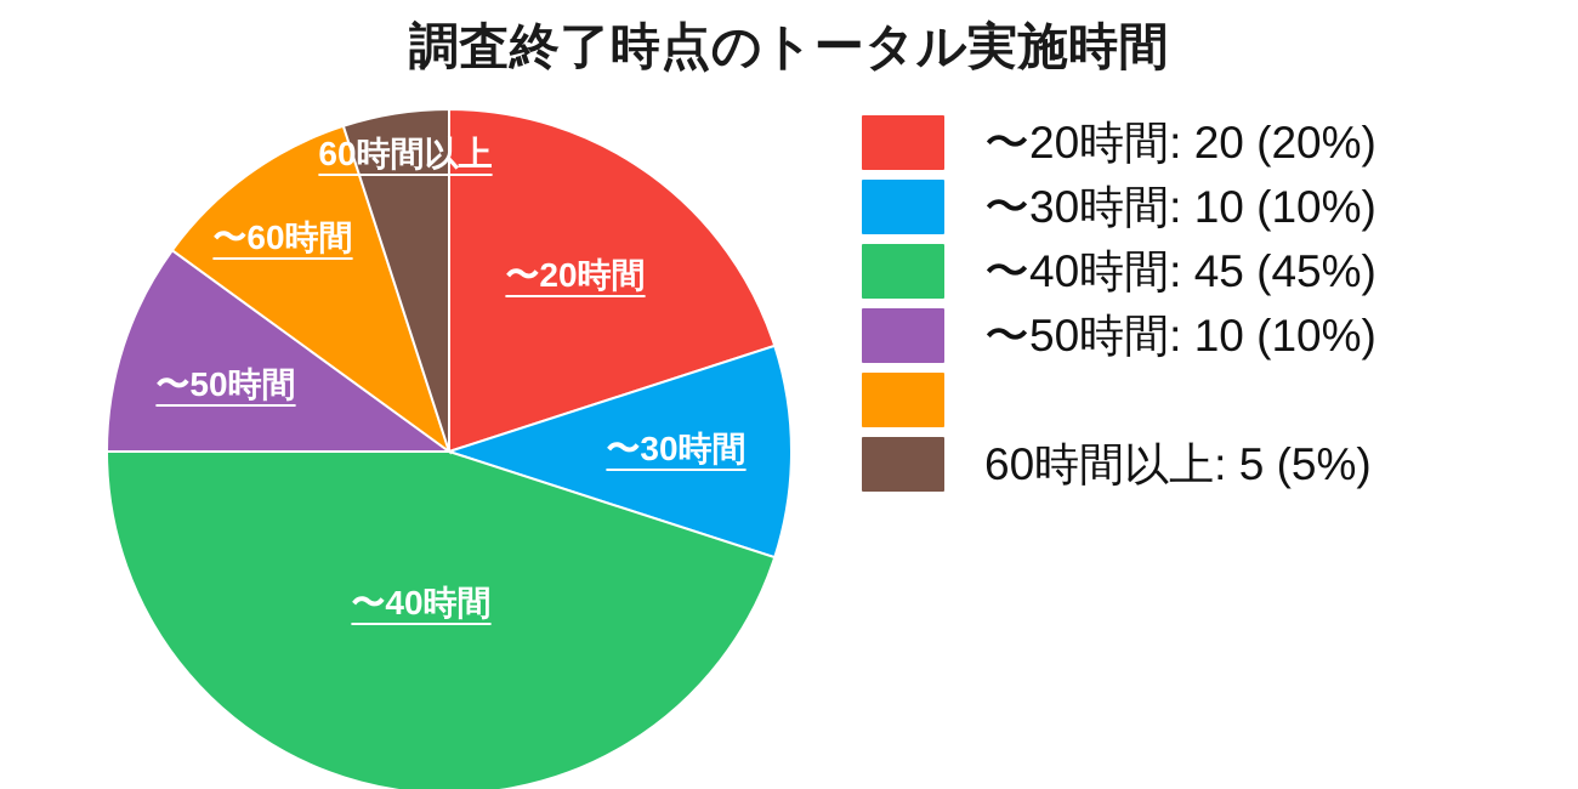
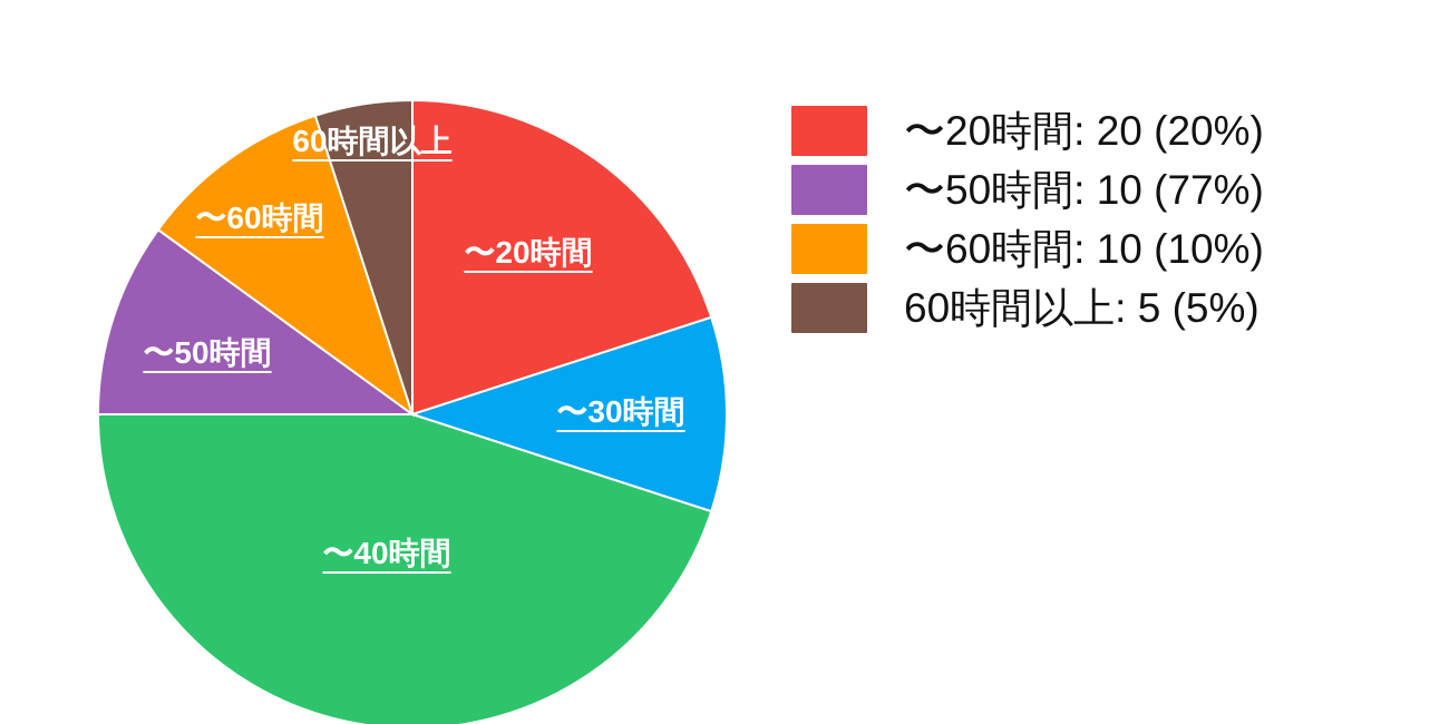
- 調査終了時点のトータル実施時間
  〜20時間
  〜30時間
  〜40時間
  〜50時間
  〜60時間
  60時間以上
  〜20時間: 20 (20%)
- 〜30時間: 10 (10%)
- 〜40時間: 45 (45%)
- 〜50時間: 10 (10%)
+ 〜50時間: 10 (77%)
+ 〜60時間: 10 (10%)
  60時間以上: 5 (5%)
